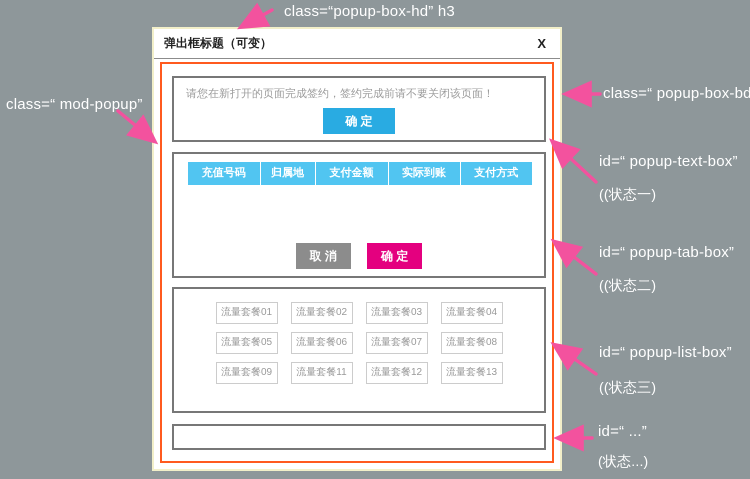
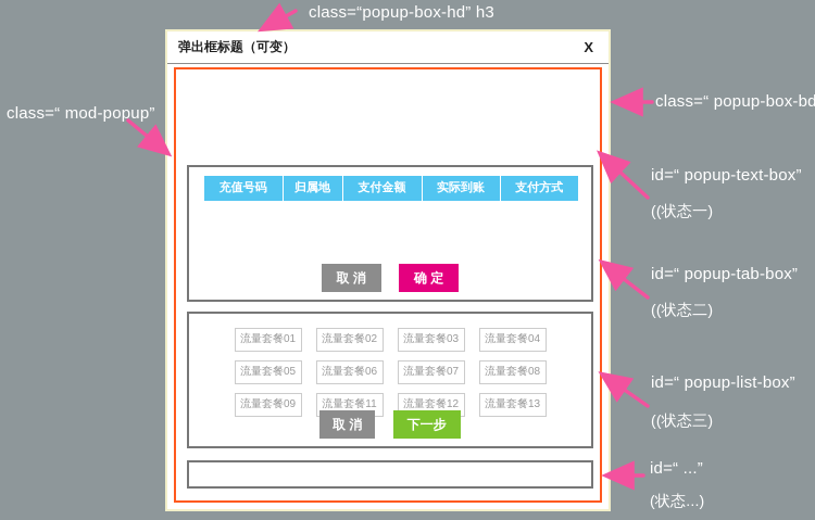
  class=“popup-box-hd” h3
  class=“ mod-popup”
  class=“ popup-box-bd
  id=“ popup-text-box”
  ((状态一)
  id=“ popup-tab-box”
  ((状态二)
  id=“ popup-list-box”
  ((状态三)
  id=“ ...”
  (状态...)
  弹出框标题（可变）
  X
- 请您在新打开的页面完成签约，签约完成前请不要关闭该页面！
- 确 定
  充值号码	归属地	支付金额	实际到账	支付方式
  取 消 确 定
  流量套餐01
  流量套餐02
  流量套餐03
  流量套餐04
  流量套餐05
  流量套餐06
  流量套餐07
  流量套餐08
  流量套餐09
  流量套餐11
  流量套餐12
  流量套餐13
+ 取 消 下一步
